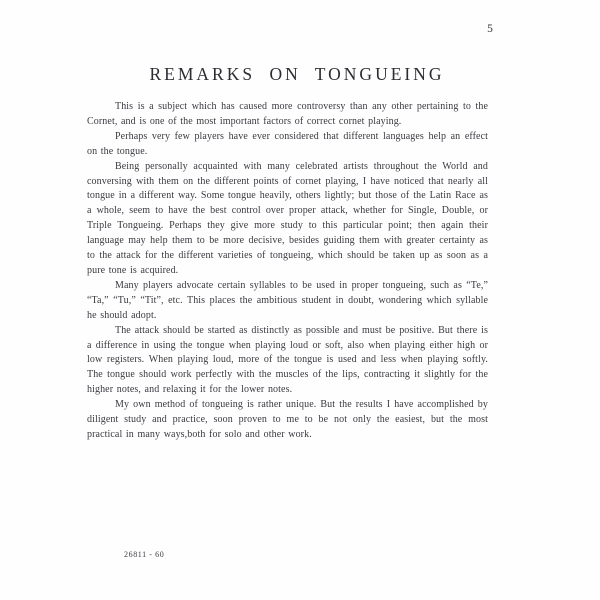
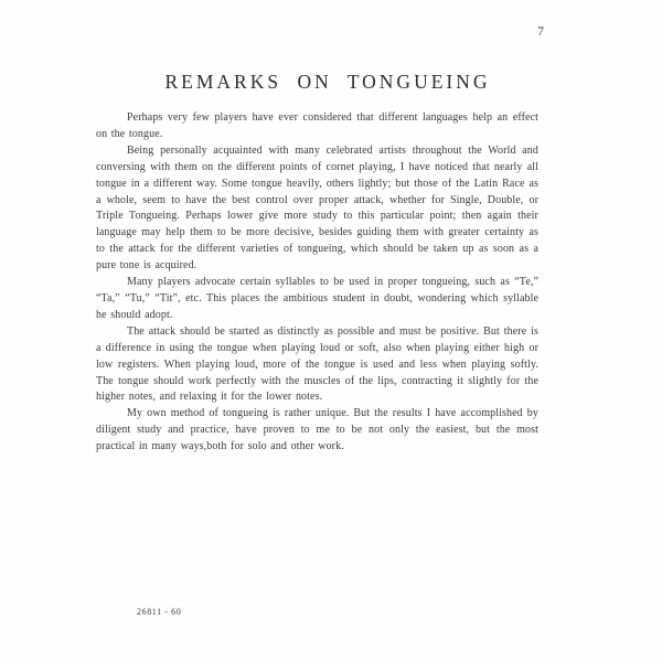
- 5
+ 7
  REMARKS ON TONGUEING
- This is a subject which has caused more controversy than any other pertaining to the Cornet, and is one of the most important factors of correct cornet playing.
  Perhaps very few players have ever considered that different languages help an effect on the tongue.
- Being personally acquainted with many celebrated artists throughout the World and conversing with them on the different points of cornet playing, I have noticed that nearly all tongue in a different way. Some tongue heavily, others lightly; but those of the Latin Race as a whole, seem to have the best control over proper attack, whether for Single, Double, or Triple Tongueing. Perhaps they give more study to this particular point; then again their language may help them to be more decisive, besides guiding them with greater certainty as to the attack for the different varieties of tongueing, which should be taken up as soon as a pure tone is acquired.
+ Being personally acquainted with many celebrated artists throughout the World and conversing with them on the different points of cornet playing, I have noticed that nearly all tongue in a different way. Some tongue heavily, others lightly; but those of the Latin Race as a whole, seem to have the best control over proper attack, whether for Single, Double, or Triple Tongueing. Perhaps lower give more study to this particular point; then again their language may help them to be more decisive, besides guiding them with greater certainty as to the attack for the different varieties of tongueing, which should be taken up as soon as a pure tone is acquired.
  Many players advocate certain syllables to be used in proper tongueing, such as “Te,” “Ta,” “Tu,” “Tit”, etc. This places the ambitious student in doubt, wondering which syllable he should adopt.
  The attack should be started as distinctly as possible and must be positive. But there is a difference in using the tongue when playing loud or soft, also when playing either high or low registers. When playing loud, more of the tongue is used and less when playing softly. The tongue should work perfectly with the muscles of the lips, contracting it slightly for the higher notes, and relaxing it for the lower notes.
- My own method of tongueing is rather unique. But the results I have accomplished by diligent study and practice, soon proven to me to be not only the easiest, but the most practical in many ways,both for solo and other work.
+ My own method of tongueing is rather unique. But the results I have accomplished by diligent study and practice, have proven to me to be not only the easiest, but the most practical in many ways,both for solo and other work.
  26811 - 60
